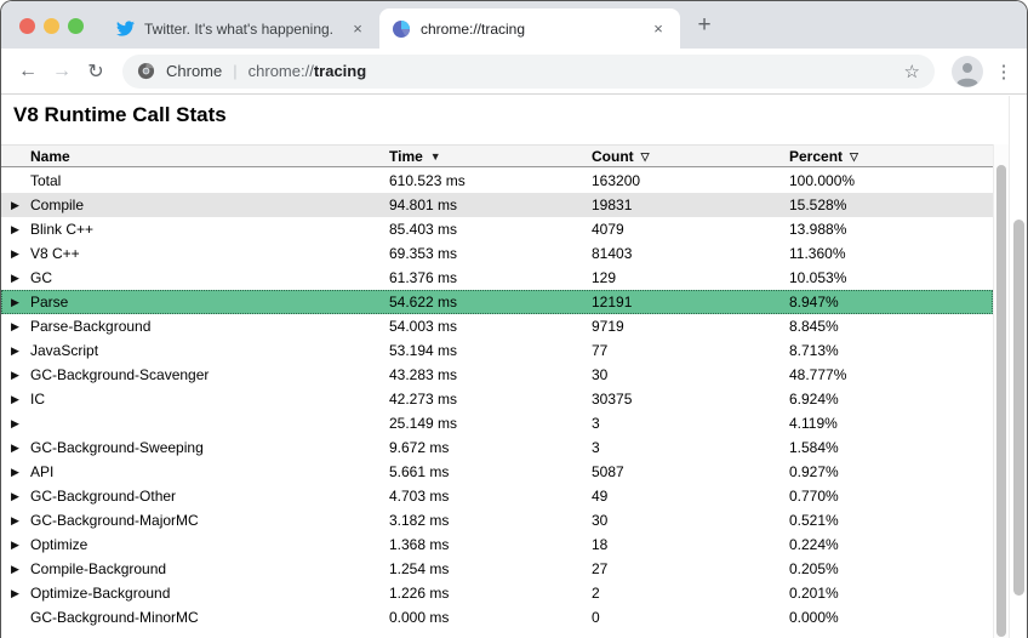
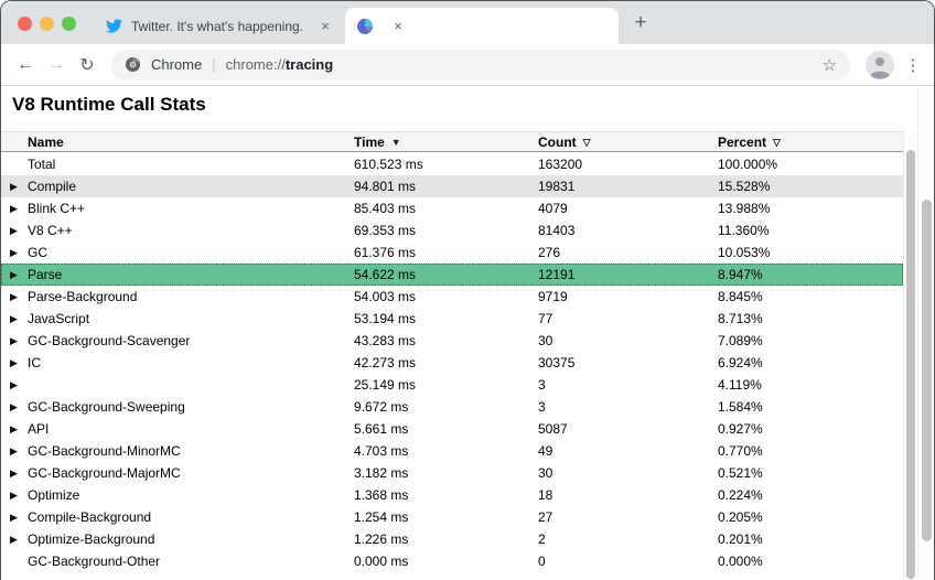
  Twitter. It's what's happening.
  ×
- chrome://tracing
  ×
  +
  ←
  →
  ↻
  Chrome
  |
  chrome://
  tracing
  ☆
  ⋮
  V8 Runtime Call Stats
  Name
  Time ▼
  Count ▽
  Percent ▽
  Total
  610.523 ms
  163200
  100.000%
  ▶
  Compile
  94.801 ms
  19831
  15.528%
  ▶
  Blink C++
  85.403 ms
  4079
  13.988%
  ▶
  V8 C++
  69.353 ms
  81403
  11.360%
  ▶
  GC
  61.376 ms
- 129
+ 276
  10.053%
  ▶
  Parse
  54.622 ms
  12191
  8.947%
  ▶
  Parse-Background
  54.003 ms
  9719
  8.845%
  ▶
  JavaScript
  53.194 ms
  77
  8.713%
  ▶
  GC-Background-Scavenger
  43.283 ms
  30
- 48.777%
+ 7.089%
  ▶
  IC
  42.273 ms
  30375
  6.924%
  ▶
  25.149 ms
  3
  4.119%
  ▶
  GC-Background-Sweeping
  9.672 ms
  3
  1.584%
  ▶
  API
  5.661 ms
  5087
  0.927%
  ▶
- GC-Background-Other
+ GC-Background-MinorMC
  4.703 ms
  49
  0.770%
  ▶
  GC-Background-MajorMC
  3.182 ms
  30
  0.521%
  ▶
  Optimize
  1.368 ms
  18
  0.224%
  ▶
  Compile-Background
  1.254 ms
  27
  0.205%
  ▶
  Optimize-Background
  1.226 ms
  2
  0.201%
- GC-Background-MinorMC
+ GC-Background-Other
  0.000 ms
  0
  0.000%
